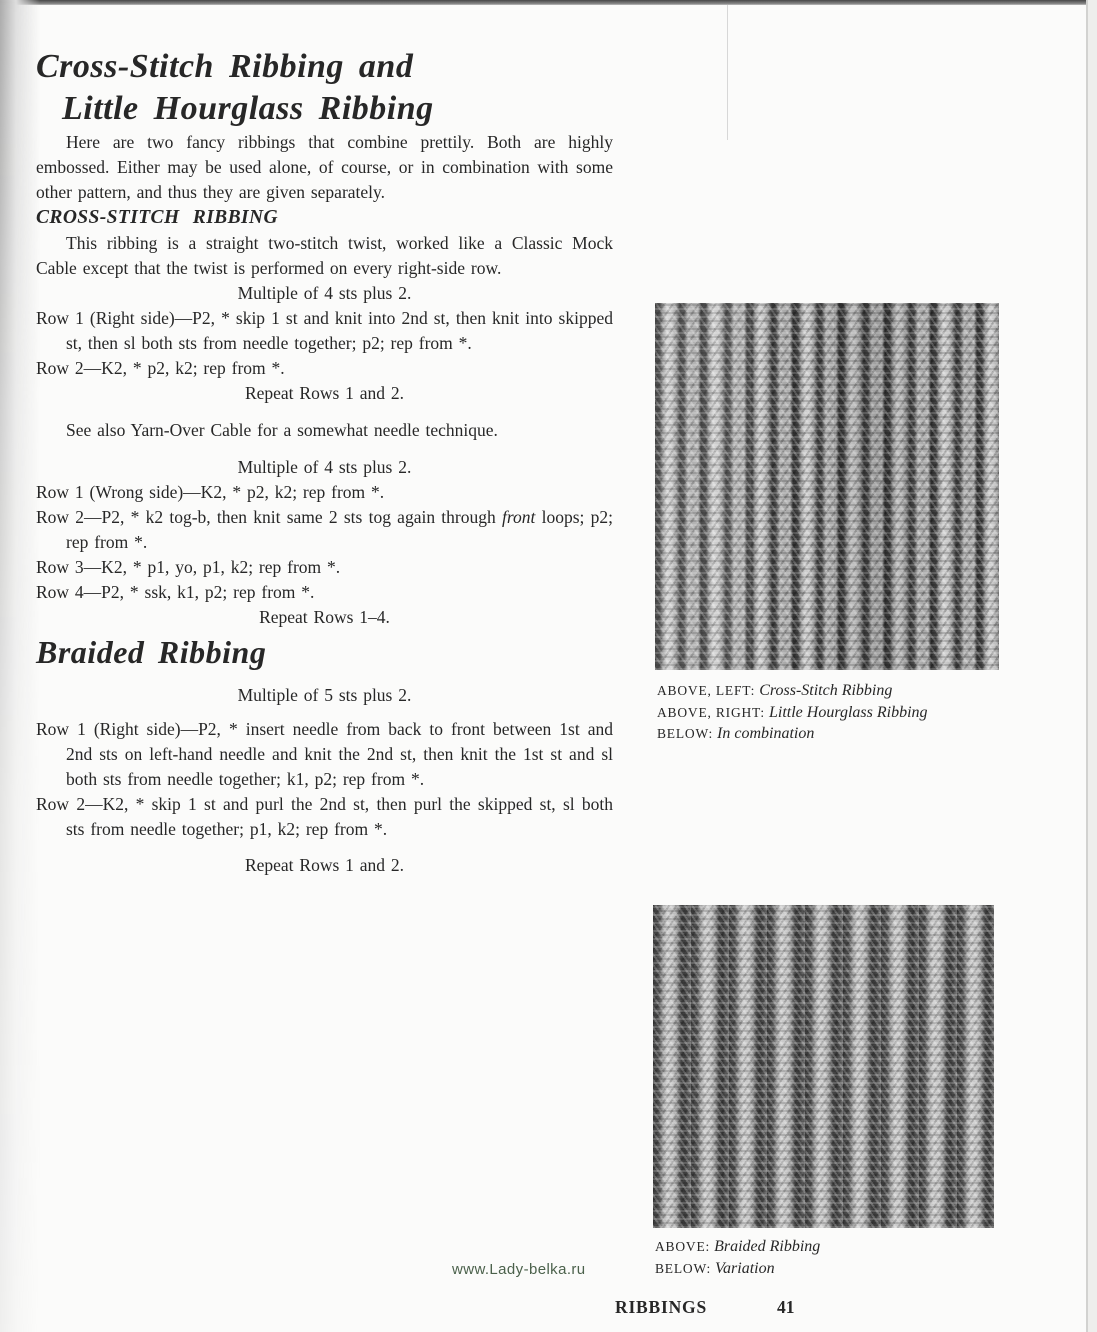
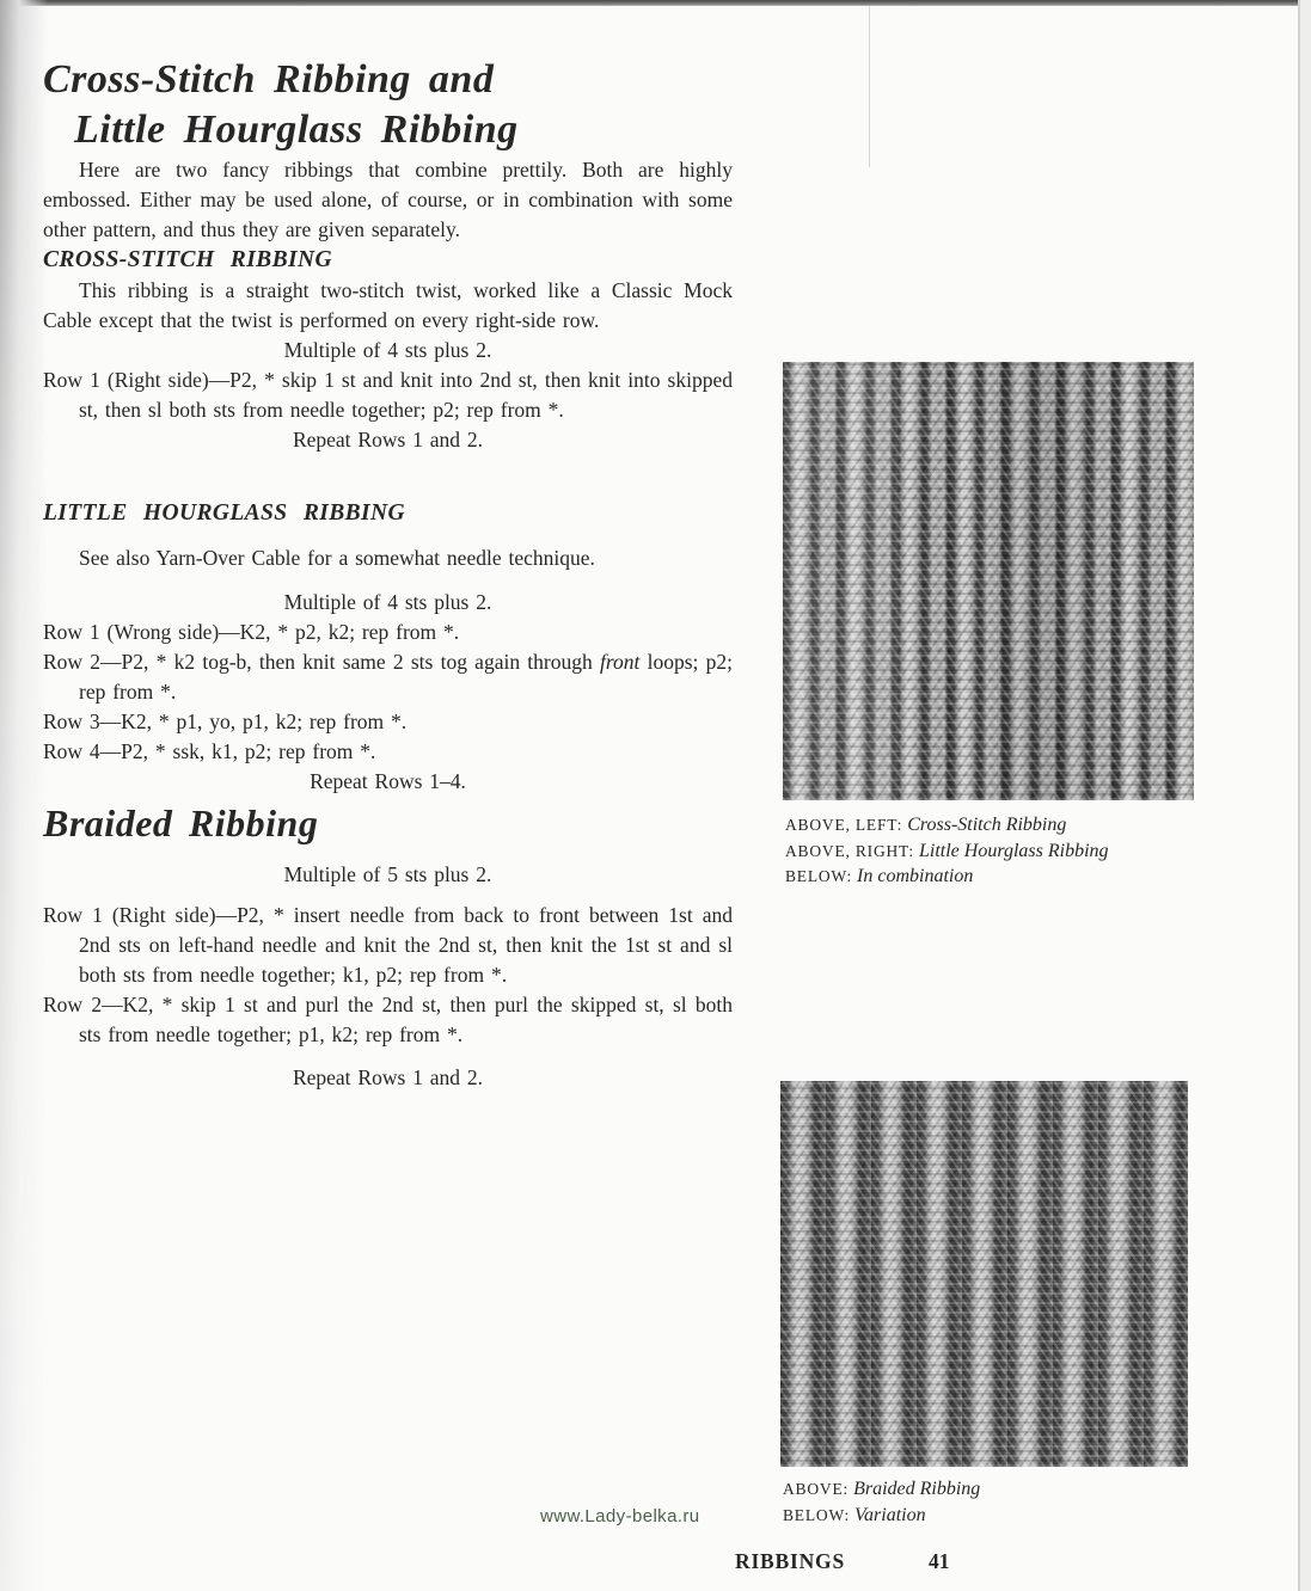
  Cross-Stitch Ribbing and
  Little Hourglass Ribbing
  Here are two fancy ribbings that combine prettily. Both are highly embossed. Either may be used alone, of course, or in combination with some other pattern, and thus they are given separately.
  CROSS-STITCH RIBBING
  This ribbing is a straight two-stitch twist, worked like a Classic Mock Cable except that the twist is performed on every right-side row.
  Multiple of 4 sts plus 2.
  Row 1 (Right side)—P2, * skip 1 st and knit into 2nd st, then knit into skipped st, then sl both sts from needle together; p2; rep from *.
- Row 2—K2, * p2, k2; rep from *.
  Repeat Rows 1 and 2.
+ LITTLE HOURGLASS RIBBING
  See also Yarn-Over Cable for a somewhat needle technique.
  Multiple of 4 sts plus 2.
  Row 1 (Wrong side)—K2, * p2, k2; rep from *.
  Row 2—P2, * k2 tog-b, then knit same 2 sts tog again through front loops; p2; rep from *.
  Row 3—K2, * p1, yo, p1, k2; rep from *.
  Row 4—P2, * ssk, k1, p2; rep from *.
  Repeat Rows 1–4.
  Braided Ribbing
  Multiple of 5 sts plus 2.
  Row 1 (Right side)—P2, * insert needle from back to front between 1st and 2nd sts on left-hand needle and knit the 2nd st, then knit the 1st st and sl both sts from needle together; k1, p2; rep from *.
  Row 2—K2, * skip 1 st and purl the 2nd st, then purl the skipped st, sl both sts from needle together; p1, k2; rep from *.
  Repeat Rows 1 and 2.
  ABOVE, LEFT: Cross-Stitch Ribbing
  ABOVE, RIGHT: Little Hourglass Ribbing
  BELOW: In combination
  ABOVE: Braided Ribbing
  BELOW: Variation
  www.Lady-belka.ru
  RIBBINGS 41
